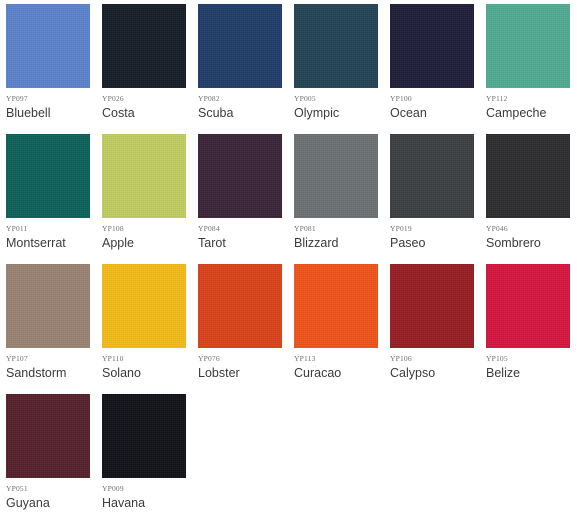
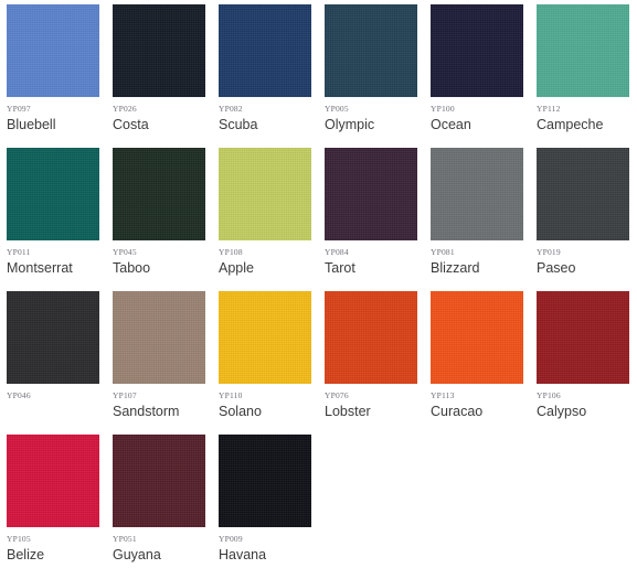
  YP097
  Bluebell
  YP026
  Costa
  YP082
  Scuba
  YP005
  Olympic
  YP100
  Ocean
  YP112
  Campeche
  YP011
  Montserrat
+ YP045
+ Taboo
  YP108
  Apple
  YP084
  Tarot
  YP081
  Blizzard
  YP019
  Paseo
  YP046
- Sombrero
  YP107
  Sandstorm
  YP110
  Solano
  YP076
  Lobster
  YP113
  Curacao
  YP106
  Calypso
  YP105
  Belize
  YP051
  Guyana
  YP009
  Havana
